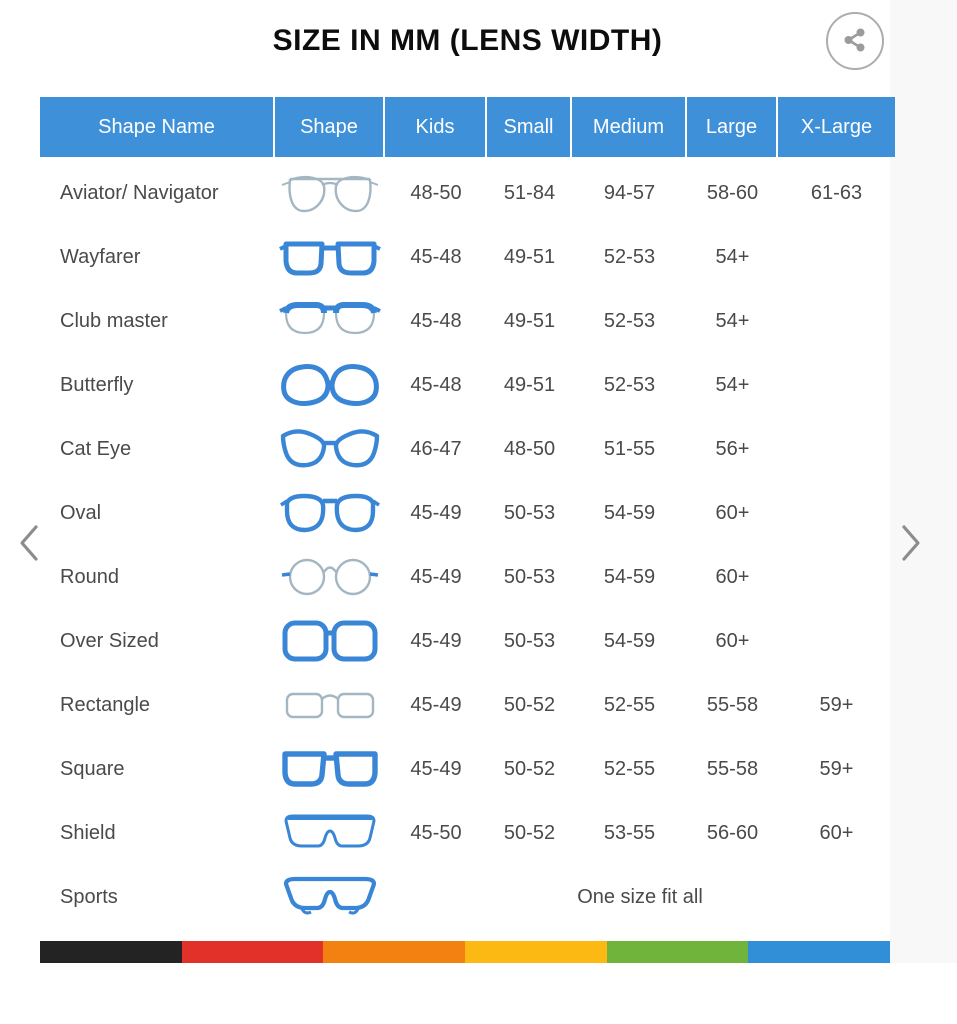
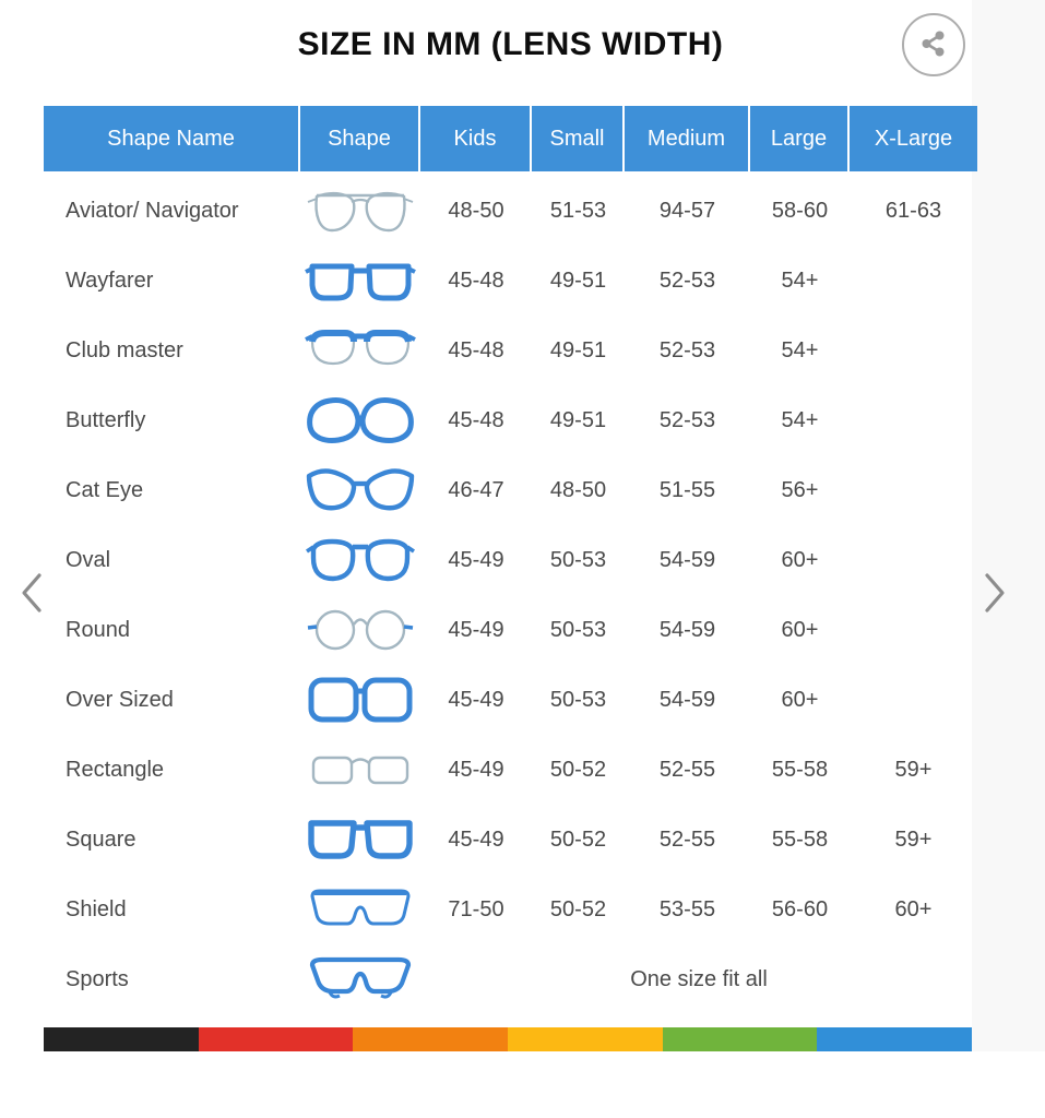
  SIZE IN MM (LENS WIDTH)
  Shape Name
  Shape
  Kids
  Small
  Medium
  Large
  X-Large
  Aviator/ Navigator
  48-50
- 51-84
+ 51-53
  94-57
  58-60
  61-63
  Wayfarer
  45-48
  49-51
  52-53
  54+
  Club master
  45-48
  49-51
  52-53
  54+
  Butterfly
  45-48
  49-51
  52-53
  54+
  Cat Eye
  46-47
  48-50
  51-55
  56+
  Oval
  45-49
  50-53
  54-59
  60+
  Round
  45-49
  50-53
  54-59
  60+
  Over Sized
  45-49
  50-53
  54-59
  60+
  Rectangle
  45-49
  50-52
  52-55
  55-58
  59+
  Square
  45-49
  50-52
  52-55
  55-58
  59+
  Shield
- 45-50
+ 71-50
  50-52
  53-55
  56-60
  60+
  Sports
  One size fit all
